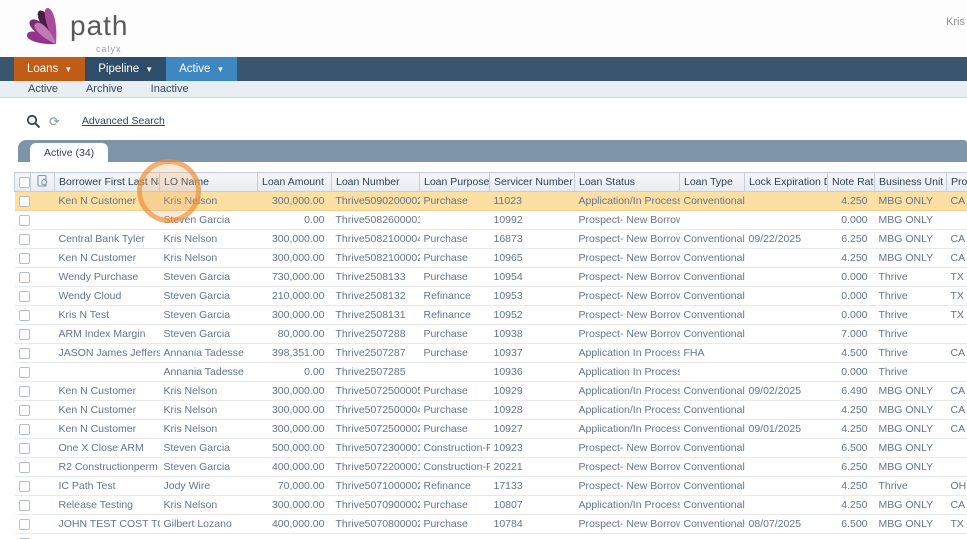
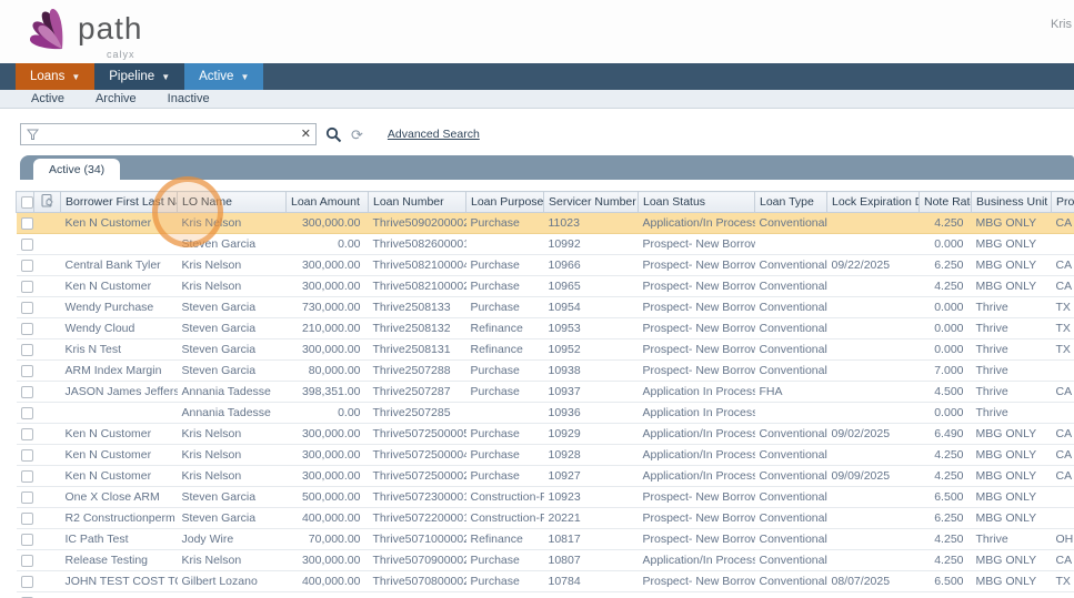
  path
  calyx
  Kris
  Loans
  ▼
  Pipeline
  ▼
  Active
  ▼
  Active
  Archive
  Inactive
+ ✕
  ⟳
  Advanced Search
  Active (34)
  		Borrower First Last N	LO Name	Loan Amount	Loan Number	Loan Purpose	Servicer Number	Loan Status	Loan Type	Lock Expiration	Note Rat	Business Unit	Pro
  		Ken N Customer	Kris Nelson	300,000.00	Thrive509020000	Purchase	11023	Application/In Proces	Conventional		4.250	MBG ONLY	CA
  			Steven Garcia	0.00	Thrive508260000		10992	Prospect- New Borro			0.000	MBG ONLY
- 		Central Bank Tyler	Kris Nelson	300,000.00	Thrive508210000	Purchase	16873	Prospect- New Borro	Conventional	09/22/2025	6.250	MBG ONLY	CA
+ 		Central Bank Tyler	Kris Nelson	300,000.00	Thrive508210000	Purchase	10966	Prospect- New Borro	Conventional	09/22/2025	6.250	MBG ONLY	CA
  		Ken N Customer	Kris Nelson	300,000.00	Thrive508210000	Purchase	10965	Prospect- New Borro	Conventional		4.250	MBG ONLY	CA
  		Wendy Purchase	Steven Garcia	730,000.00	Thrive2508133	Purchase	10954	Prospect- New Borro	Conventional		0.000	Thrive	TX
  		Wendy Cloud	Steven Garcia	210,000.00	Thrive2508132	Refinance	10953	Prospect- New Borro	Conventional		0.000	Thrive	TX
  		Kris N Test	Steven Garcia	300,000.00	Thrive2508131	Refinance	10952	Prospect- New Borro	Conventional		0.000	Thrive	TX
  		ARM Index Margin	Steven Garcia	80,000.00	Thrive2507288	Purchase	10938	Prospect- New Borro	Conventional		7.000	Thrive
  		JASON James Jeffers	Annania Tadesse	398,351.00	Thrive2507287	Purchase	10937	Application In Proces	FHA		4.500	Thrive	CA
  			Annania Tadesse	0.00	Thrive2507285		10936	Application In Proces			0.000	Thrive
  		Ken N Customer	Kris Nelson	300,000.00	Thrive507250000	Purchase	10929	Application/In Proces	Conventional	09/02/2025	6.490	MBG ONLY	CA
  		Ken N Customer	Kris Nelson	300,000.00	Thrive507250000	Purchase	10928	Application/In Proces	Conventional		4.250	MBG ONLY	CA
- 		Ken N Customer	Kris Nelson	300,000.00	Thrive507250000	Purchase	10927	Application/In Proces	Conventional	09/01/2025	4.250	MBG ONLY	CA
+ 		Ken N Customer	Kris Nelson	300,000.00	Thrive507250000	Purchase	10927	Application/In Proces	Conventional	09/09/2025	4.250	MBG ONLY	CA
  		One X Close ARM	Steven Garcia	500,000.00	Thrive507230000	Construction-P	10923	Prospect- New Borro	Conventional		6.500	MBG ONLY
  		R2 Constructionperm	Steven Garcia	400,000.00	Thrive507220000	Construction-P	20221	Prospect- New Borro	Conventional		6.250	MBG ONLY
- 		IC Path Test	Jody Wire	70,000.00	Thrive507100000	Refinance	17133	Prospect- New Borro	Conventional		4.250	Thrive	OH
+ 		IC Path Test	Jody Wire	70,000.00	Thrive507100000	Refinance	10817	Prospect- New Borro	Conventional		4.250	Thrive	OH
  		Release Testing	Kris Nelson	300,000.00	Thrive507090000	Purchase	10807	Application/In Proces	Conventional		4.250	MBG ONLY	CA
  		JOHN TEST COST T	Gilbert Lozano	400,000.00	Thrive507080000	Purchase	10784	Prospect- New Borro	Conventional	08/07/2025	6.500	MBG ONLY	TX
